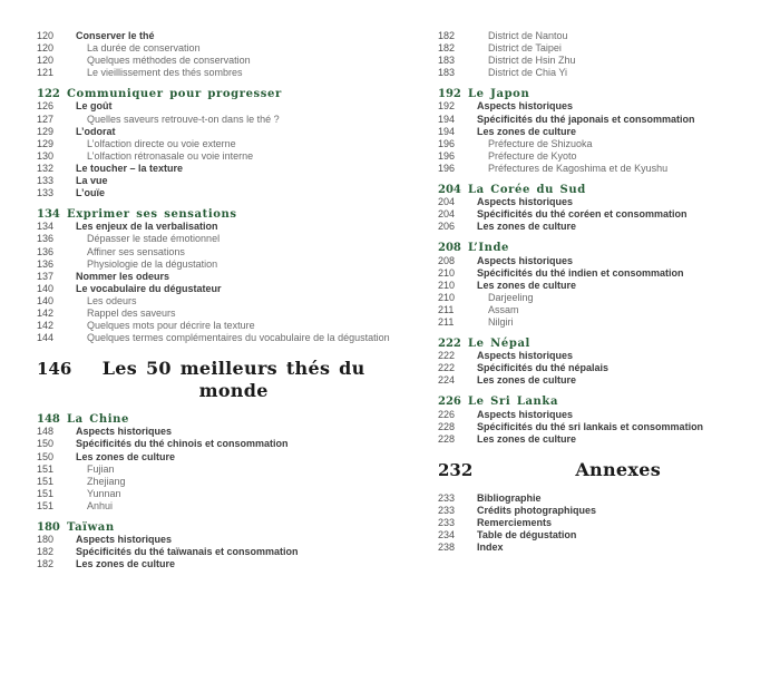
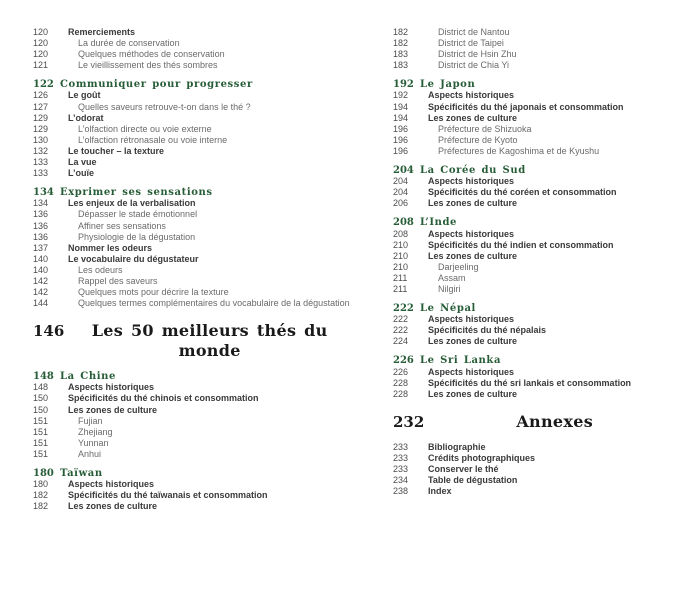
  120
- Conserver le thé
+ Remerciements
  120
  La durée de conservation
  120
  Quelques méthodes de conservation
  121
  Le vieillissement des thés sombres
  122
  Communiquer pour progresser
  126
  Le goût
  127
  Quelles saveurs retrouve-t-on dans le thé ?
  129
  L’odorat
  129
  L’olfaction directe ou voie externe
  130
  L’olfaction rétronasale ou voie interne
  132
  Le toucher – la texture
  133
  La vue
  133
  L’ouïe
  134
  Exprimer ses sensations
  134
  Les enjeux de la verbalisation
  136
  Dépasser le stade émotionnel
  136
  Affiner ses sensations
  136
  Physiologie de la dégustation
  137
  Nommer les odeurs
  140
  Le vocabulaire du dégustateur
  140
  Les odeurs
  142
  Rappel des saveurs
  142
  Quelques mots pour décrire la texture
  144
  Quelques termes complémentaires du vocabulaire de la dégustation
  146
  Les 50 meilleurs thés du monde
  148
  La Chine
  148
  Aspects historiques
  150
  Spécificités du thé chinois et consommation
  150
  Les zones de culture
  151
  Fujian
  151
  Zhejiang
  151
  Yunnan
  151
  Anhui
  180
  Taïwan
  180
  Aspects historiques
  182
  Spécificités du thé taïwanais et consommation
  182
  Les zones de culture
  182
  District de Nantou
  182
  District de Taipei
  183
  District de Hsin Zhu
  183
  District de Chia Yi
  192
  Le Japon
  192
  Aspects historiques
  194
  Spécificités du thé japonais et consommation
  194
  Les zones de culture
  196
  Préfecture de Shizuoka
  196
  Préfecture de Kyoto
  196
  Préfectures de Kagoshima et de Kyushu
  204
  La Corée du Sud
  204
  Aspects historiques
  204
  Spécificités du thé coréen et consommation
  206
  Les zones de culture
  208
  L’Inde
  208
  Aspects historiques
  210
  Spécificités du thé indien et consommation
  210
  Les zones de culture
  210
  Darjeeling
  211
  Assam
  211
  Nilgiri
  222
  Le Népal
  222
  Aspects historiques
  222
  Spécificités du thé népalais
  224
  Les zones de culture
  226
  Le Sri Lanka
  226
  Aspects historiques
  228
  Spécificités du thé sri lankais et consommation
  228
  Les zones de culture
  232
  Annexes
  233
  Bibliographie
  233
  Crédits photographiques
  233
- Remerciements
+ Conserver le thé
  234
  Table de dégustation
  238
  Index
